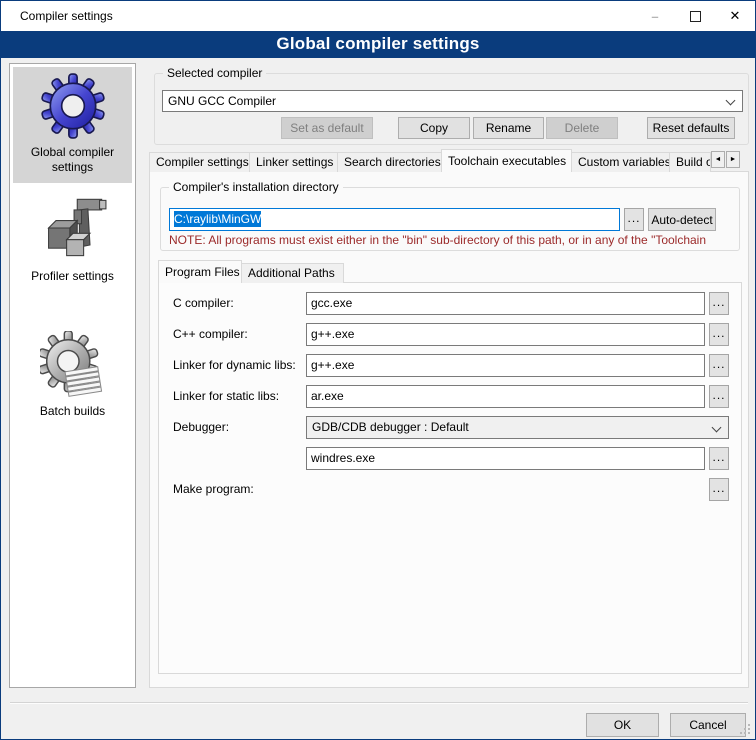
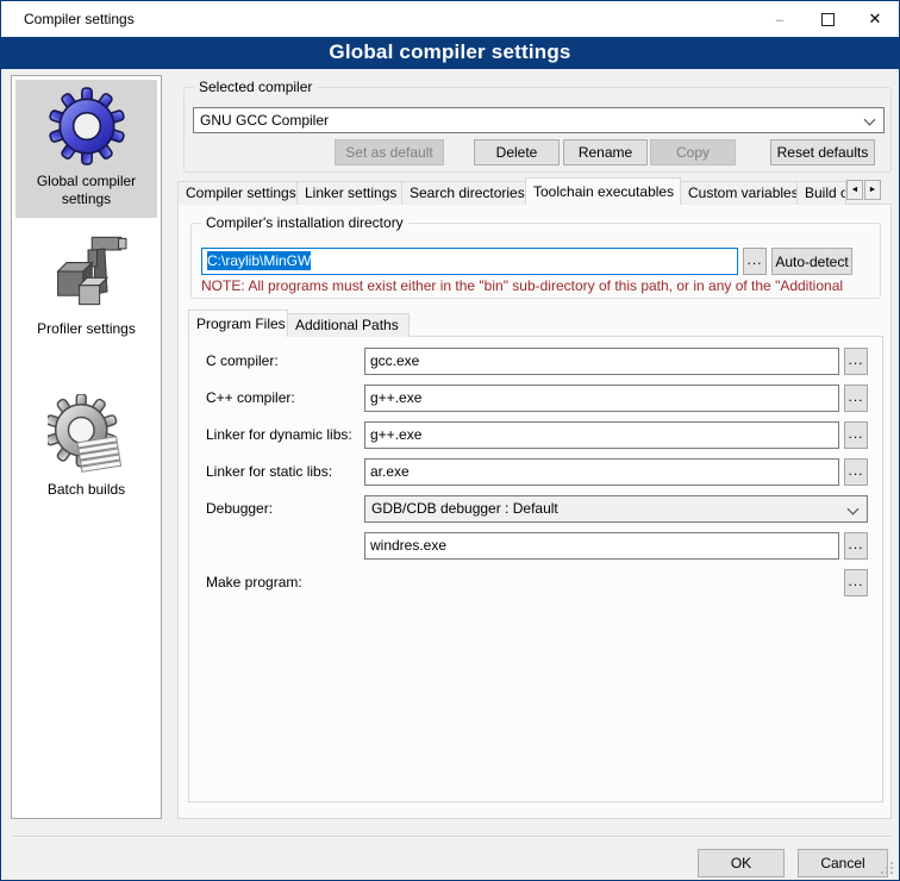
  Compiler settings
  –
  ✕
  Global compiler settings
  Global compiler settings
  Profiler settings
  Batch builds
  Selected compiler
  GNU GCC Compiler
  Set as default
- Copy
+ Delete
  Rename
- Delete
+ Copy
  Reset defaults
  Compiler settings
  Linker settings
  Search directories
  Toolchain executables
  Custom variables
  Compiler's installation directory
  C:\raylib\MinGW
  ...
  Auto-detect
- NOTE: All programs must exist either in the "bin" sub-directory of this path, or in any of the "Toolchain
+ NOTE: All programs must exist either in the "bin" sub-directory of this path, or in any of the "Additional
  Program Files
  Additional Paths
  C compiler:
  gcc.exe
  ...
  C++ compiler:
  g++.exe
  ...
  Linker for dynamic libs:
  g++.exe
  ...
  Linker for static libs:
  ar.exe
  ...
  Debugger:
  GDB/CDB debugger : Default
  windres.exe
  ...
  Make program:
  ...
  OK
  Cancel
